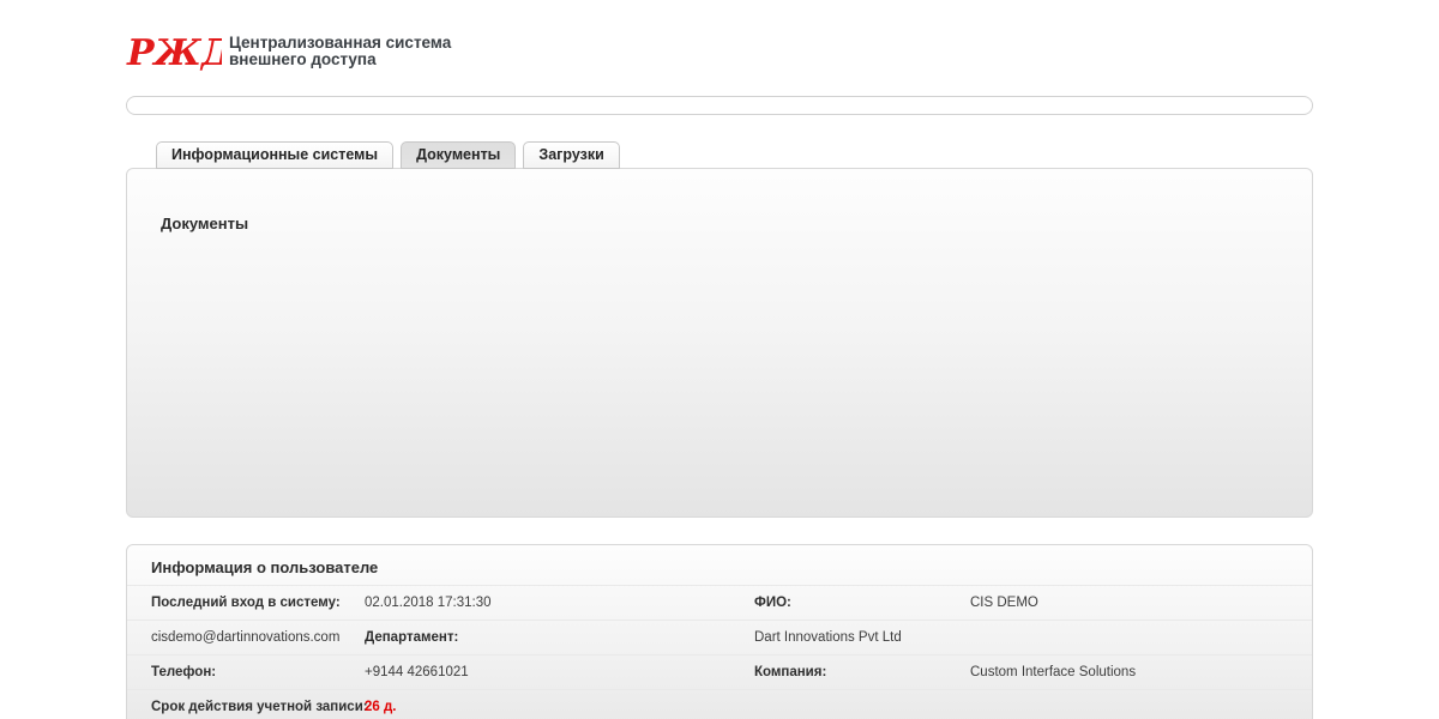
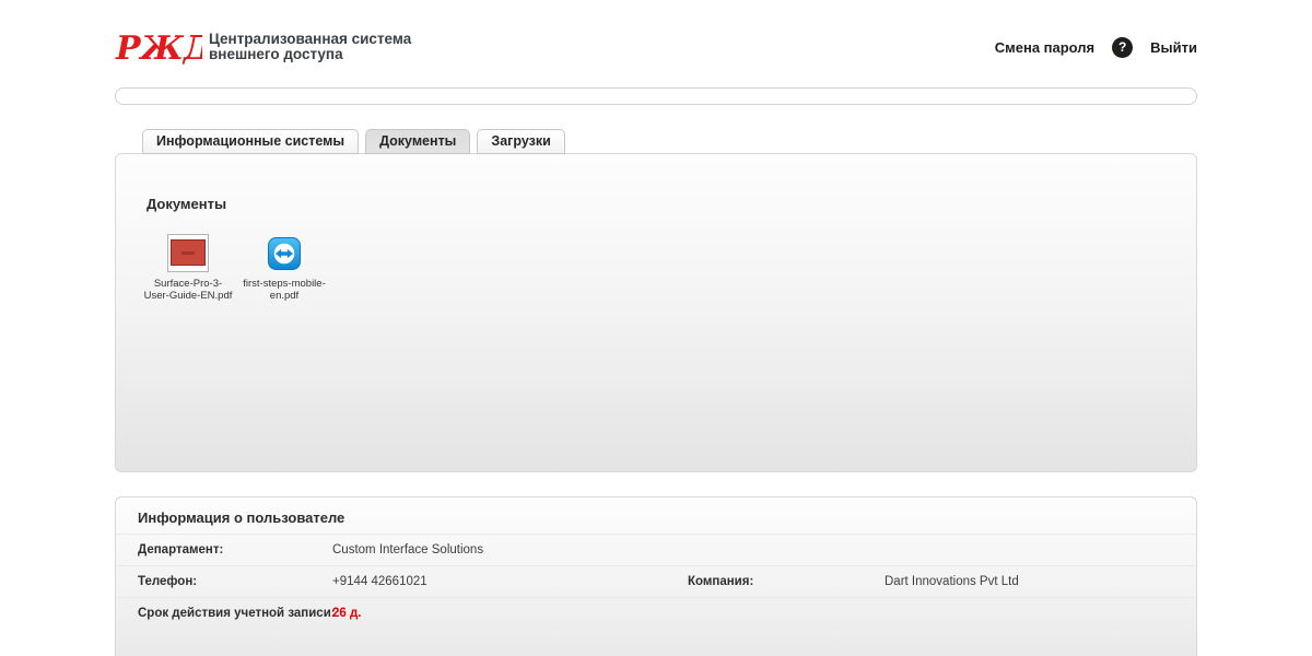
  РЖД
  Централизованная система
  внешнего доступа
+ Смена пароля
+ ?
+ Выйти
  Информационные системы
  Документы
  Загрузки
  Документы
+ Surface-Pro-3-User-Guide-EN.pdf
+ first-steps-mobile-en.pdf
  Информация о пользователе
- Последний вход в систему:
- 02.01.2018 17:31:30
- ФИО:
- CIS DEMO
- cisdemo@dartinnovations.com
  Департамент:
- Dart Innovations Pvt Ltd
+ Custom Interface Solutions
  Телефон:
  +9144 42661021
  Компания:
- Custom Interface Solutions
+ Dart Innovations Pvt Ltd
  Срок действия учетной записи
  26 д.
